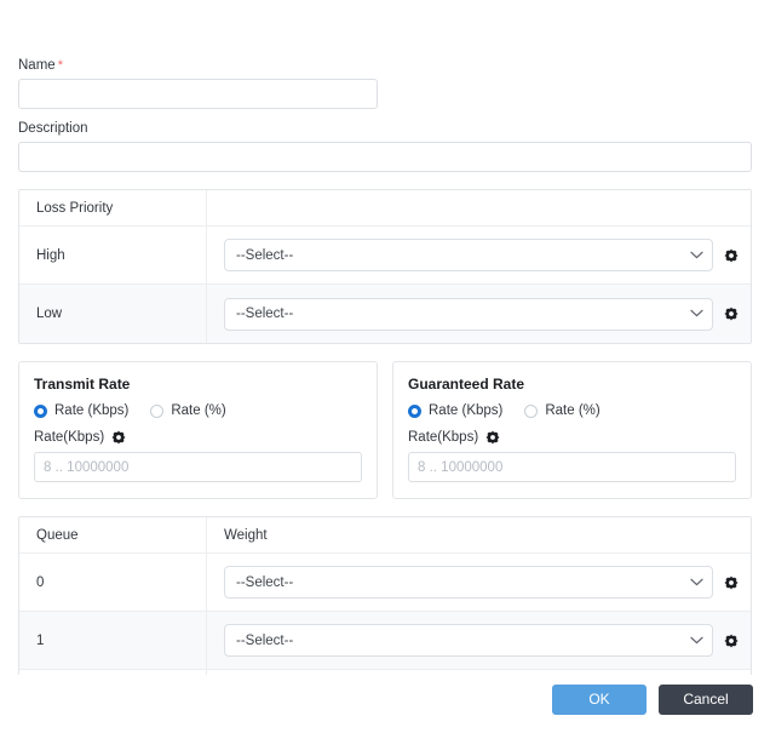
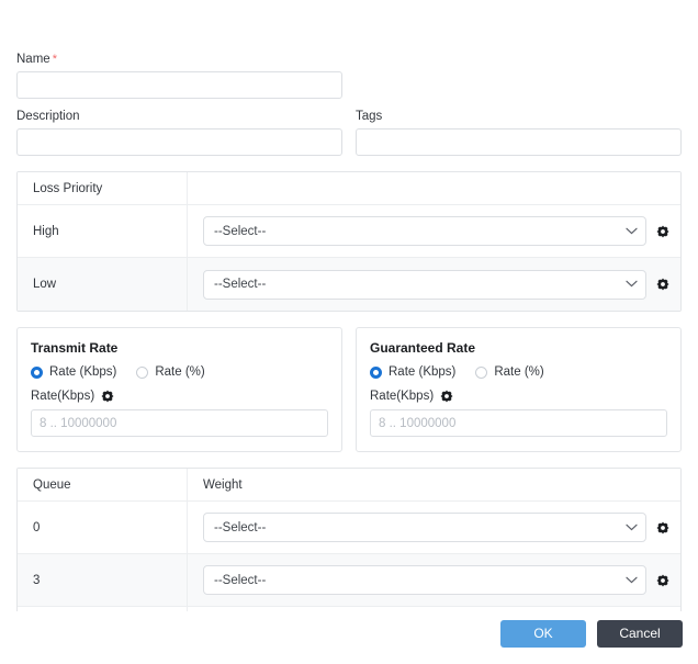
  Name *
  Description
+ Tags
  Loss Priority
  High
  --Select--
  Low
  --Select--
  Transmit Rate
  Rate (Kbps)
  Rate (%)
  Rate(Kbps)
  8 .. 10000000
  Guaranteed Rate
  Rate (Kbps)
  Rate (%)
  Rate(Kbps)
  8 .. 10000000
  Queue
  Weight
  0
  --Select--
- 1
+ 3
  --Select--
  OK
  Cancel
